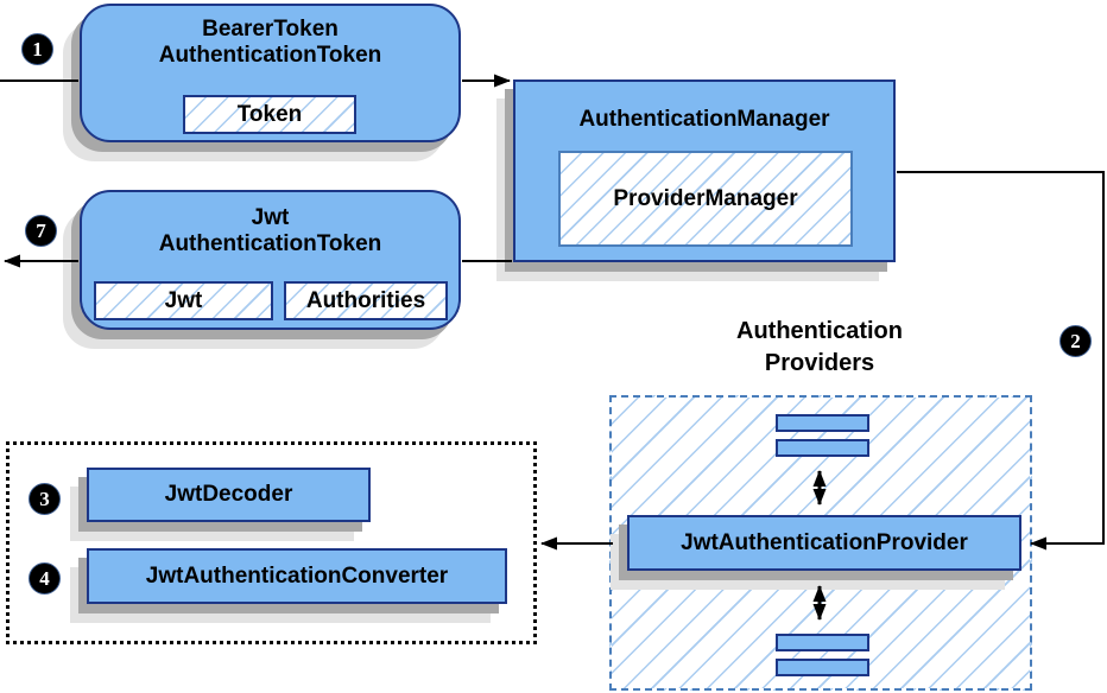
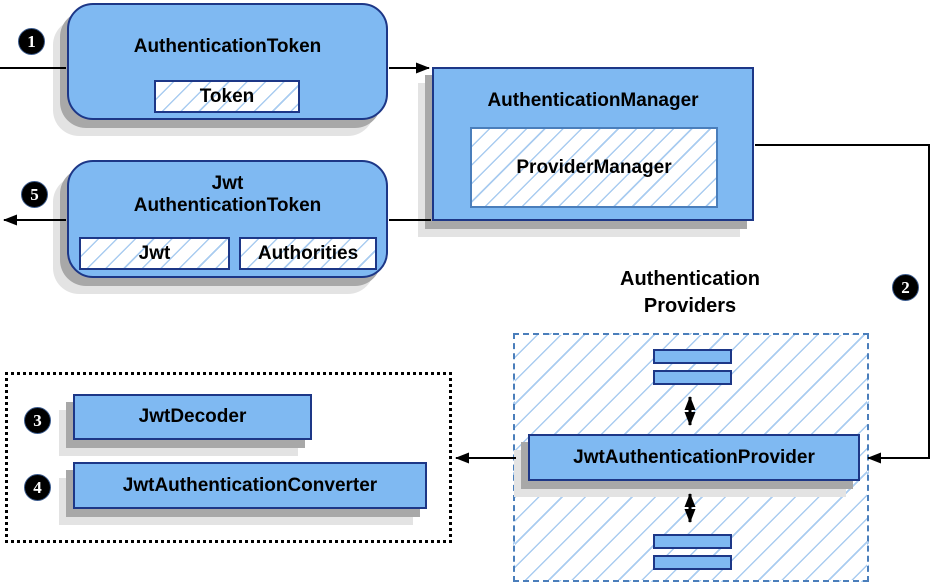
- BearerToken
  AuthenticationToken
  Token
  Jwt
  AuthenticationToken
  Jwt
  Authorities
  AuthenticationManager
  ProviderManager
  Authentication
  Providers
  JwtAuthenticationProvider
  JwtDecoder
  JwtAuthenticationConverter
  1
  2
  3
  4
- 7
+ 5
